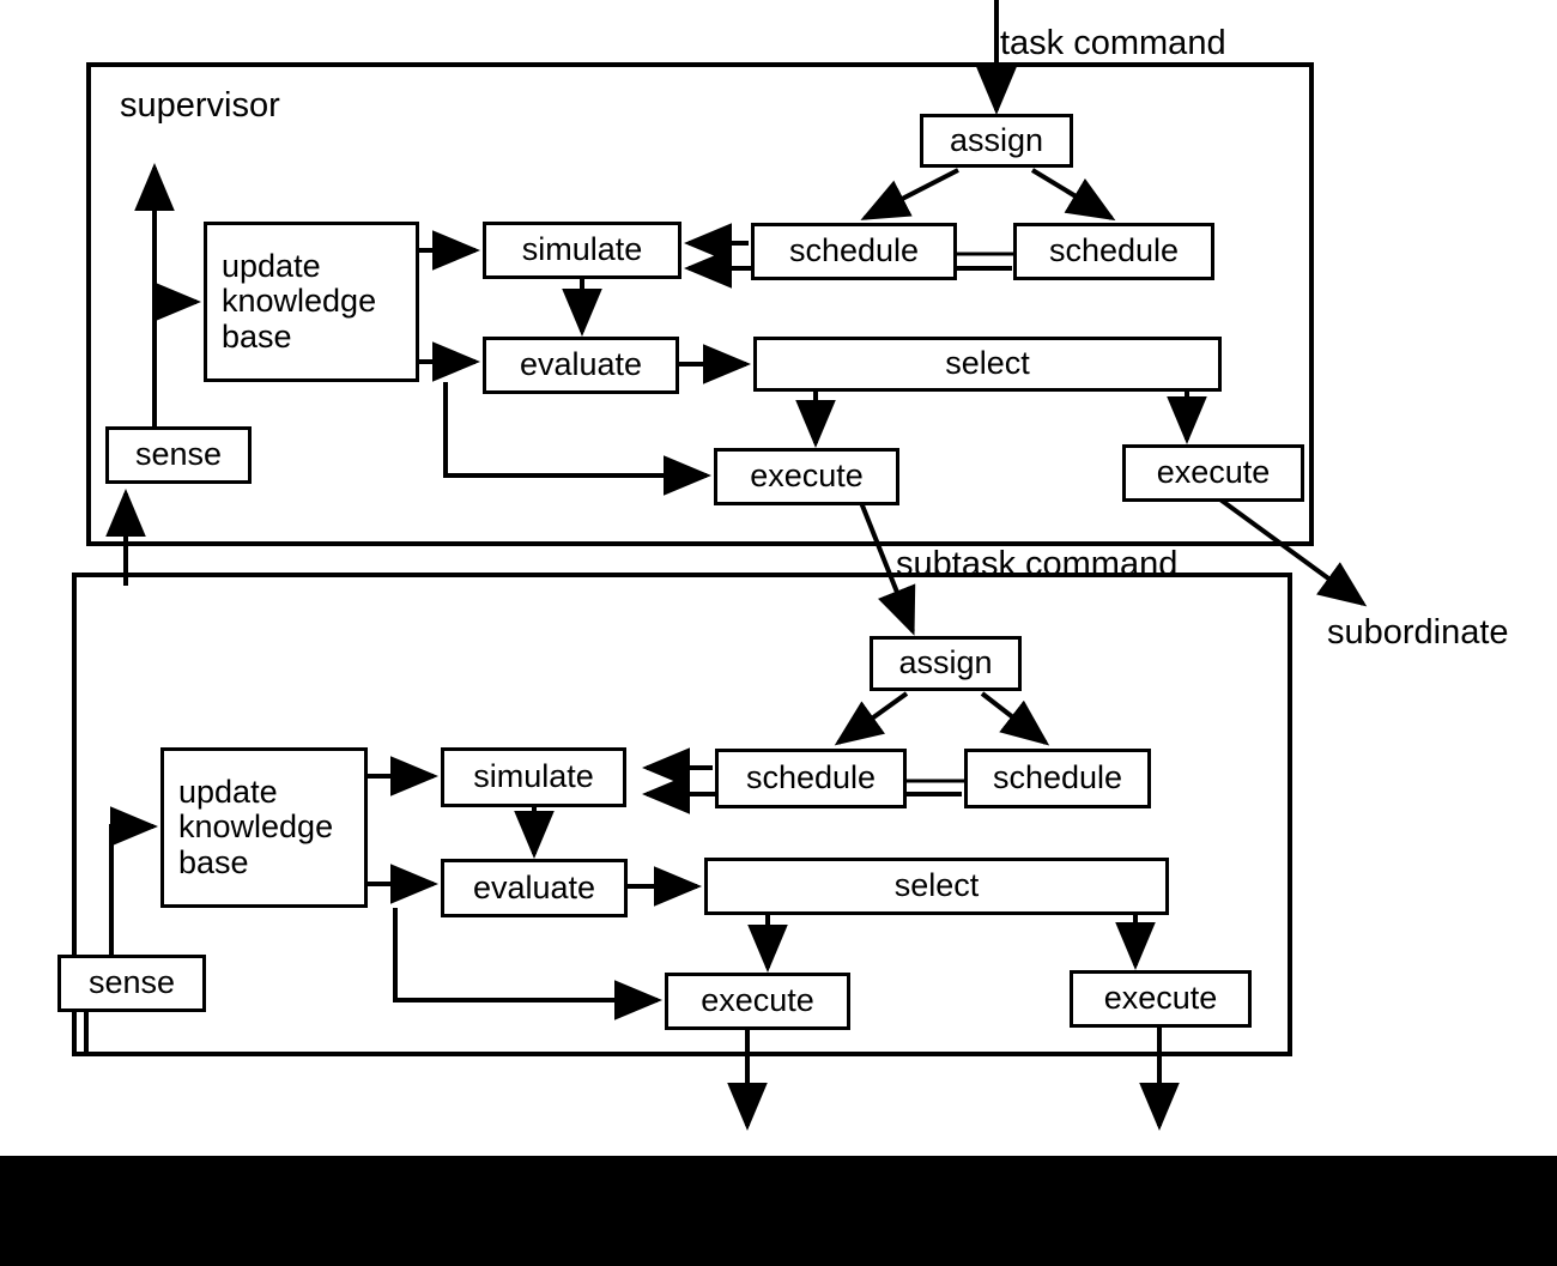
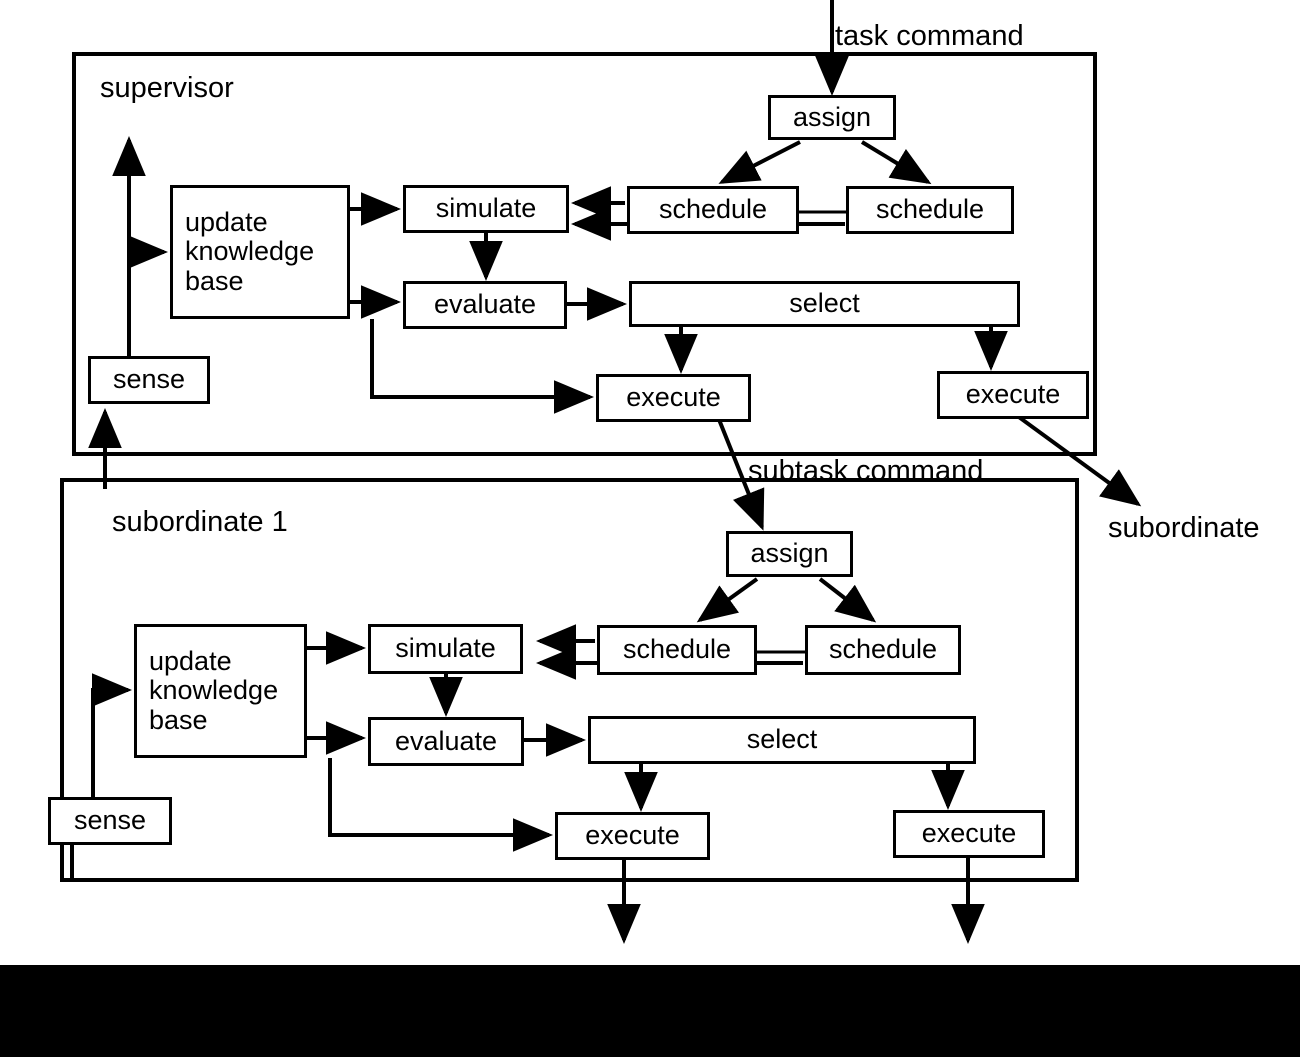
  supervisor
+ subordinate 1
  task command
  subtask command
  subordinate
  assign
  schedule
  schedule
  simulate
  update
  knowledge
  base
  evaluate
  select
  sense
  execute
  execute
  assign
  schedule
  schedule
  simulate
  update
  knowledge
  base
  evaluate
  select
  sense
  execute
  execute
